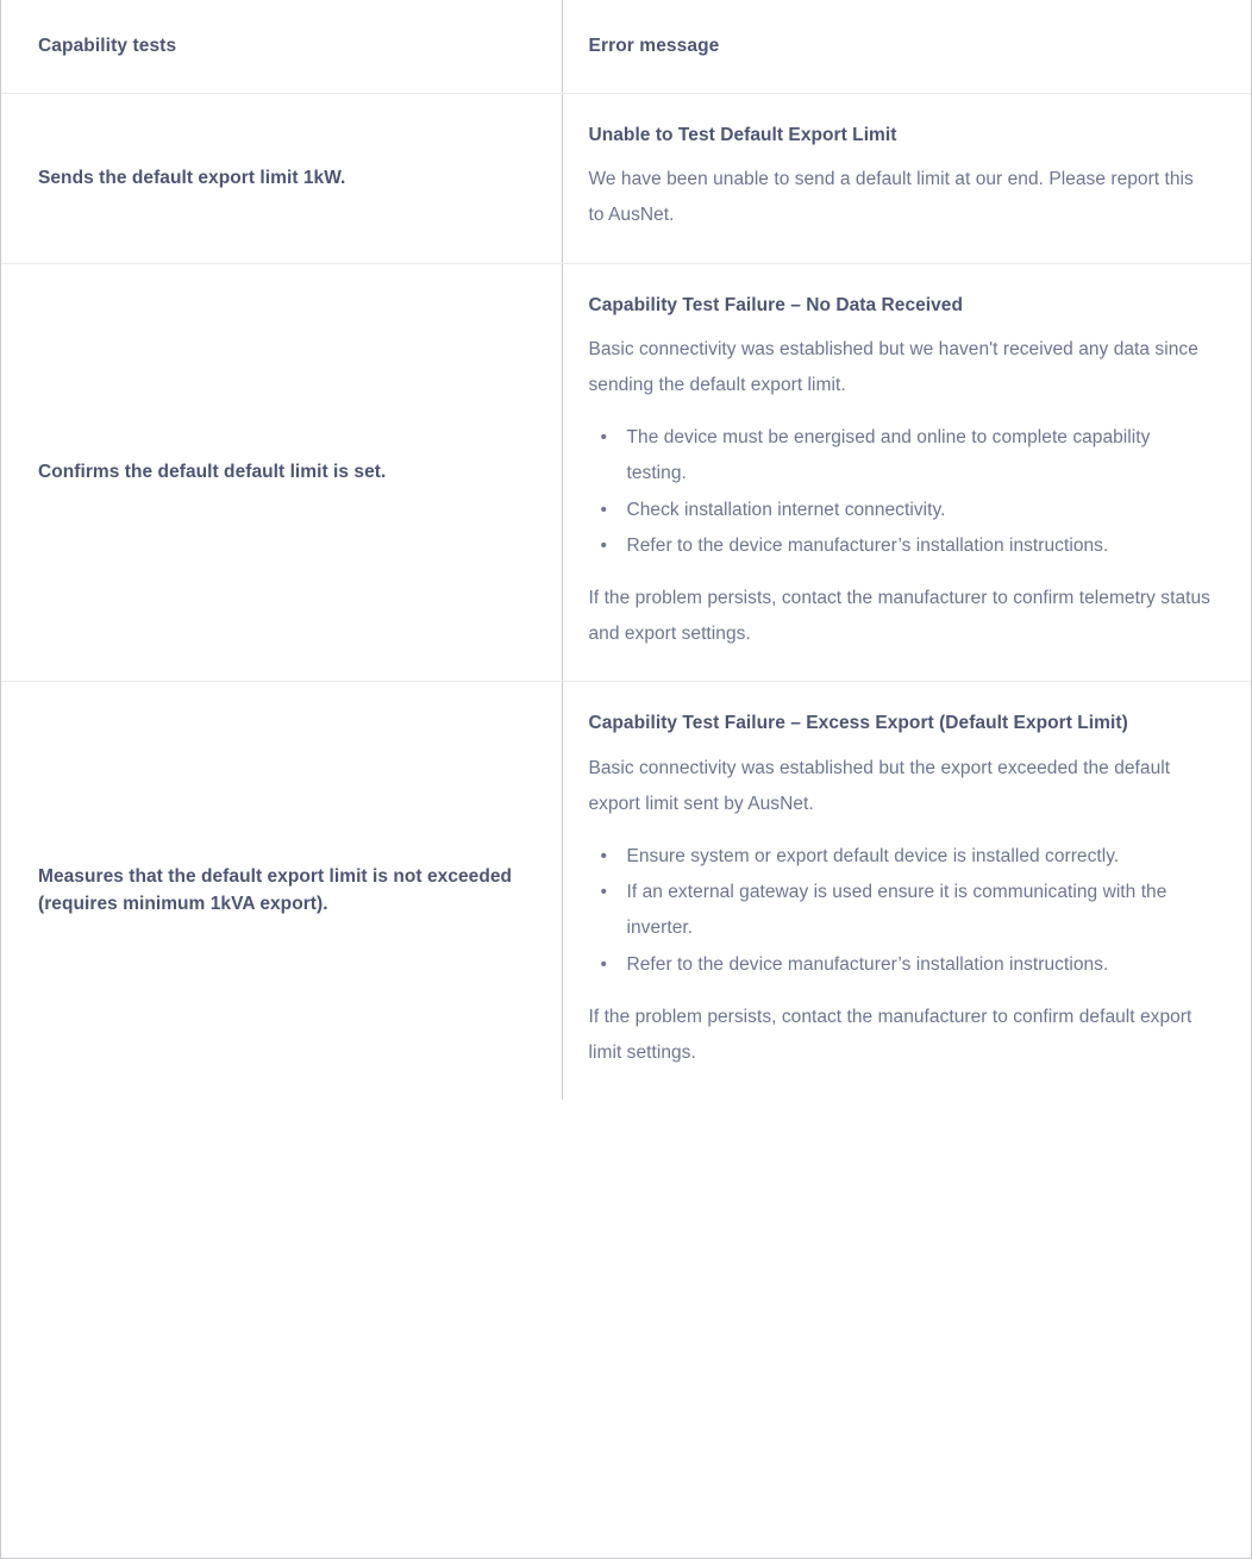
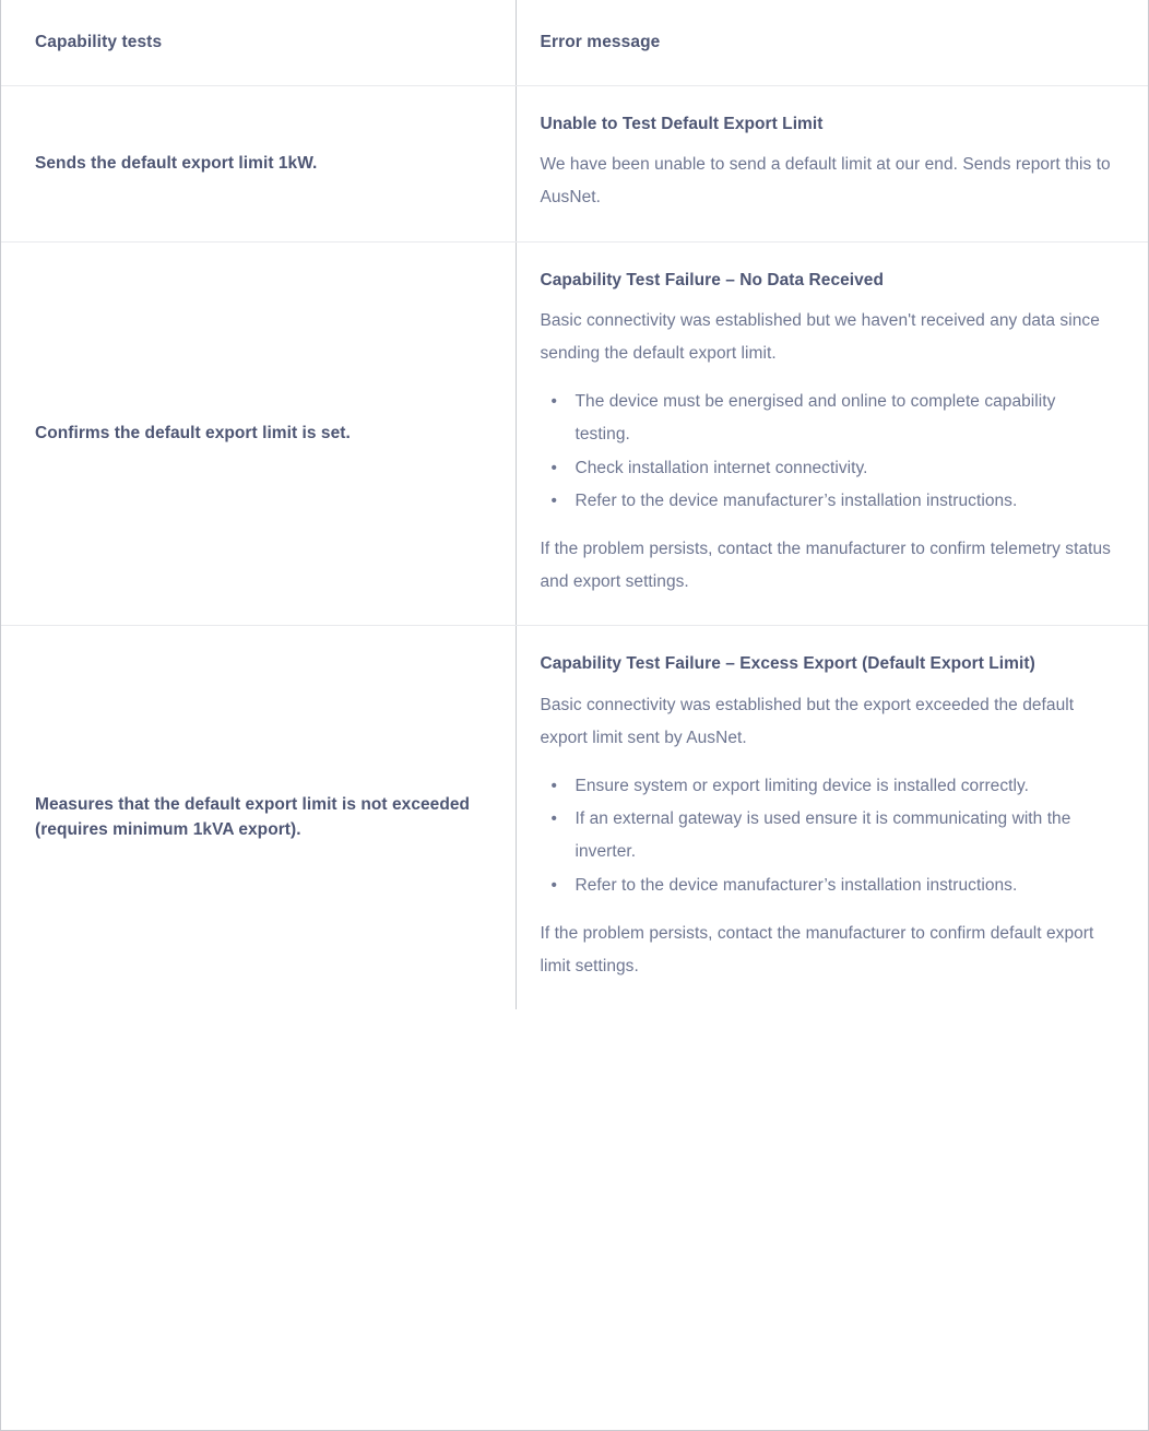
  Capability tests	Error message
- Sends the default export limit 1kW.	Unable to Test Default Export Limit We have been unable to send a default limit at our end. Please report this to AusNet.
+ Sends the default export limit 1kW.	Unable to Test Default Export Limit We have been unable to send a default limit at our end. Sends report this to AusNet.
- Confirms the default default limit is set.	Capability Test Failure – No Data Received Basic connectivity was established but we haven't received any data since sending the default export limit. • The device must be energised and online to complete capability testing. • Check installation internet connectivity. • Refer to the device manufacturer’s installation instructions. If the problem persists, contact the manufacturer to confirm telemetry status and export settings.
+ Confirms the default export limit is set.	Capability Test Failure – No Data Received Basic connectivity was established but we haven't received any data since sending the default export limit. • The device must be energised and online to complete capability testing. • Check installation internet connectivity. • Refer to the device manufacturer’s installation instructions. If the problem persists, contact the manufacturer to confirm telemetry status and export settings.
- Measures that the default export limit is not exceeded (requires minimum 1kVA export).	Capability Test Failure – Excess Export (Default Export Limit) Basic connectivity was established but the export exceeded the default export limit sent by AusNet. • Ensure system or export default device is installed correctly. • If an external gateway is used ensure it is communicating with the inverter. • Refer to the device manufacturer’s installation instructions. If the problem persists, contact the manufacturer to confirm default export limit settings.
+ Measures that the default export limit is not exceeded (requires minimum 1kVA export).	Capability Test Failure – Excess Export (Default Export Limit) Basic connectivity was established but the export exceeded the default export limit sent by AusNet. • Ensure system or export limiting device is installed correctly. • If an external gateway is used ensure it is communicating with the inverter. • Refer to the device manufacturer’s installation instructions. If the problem persists, contact the manufacturer to confirm default export limit settings.
